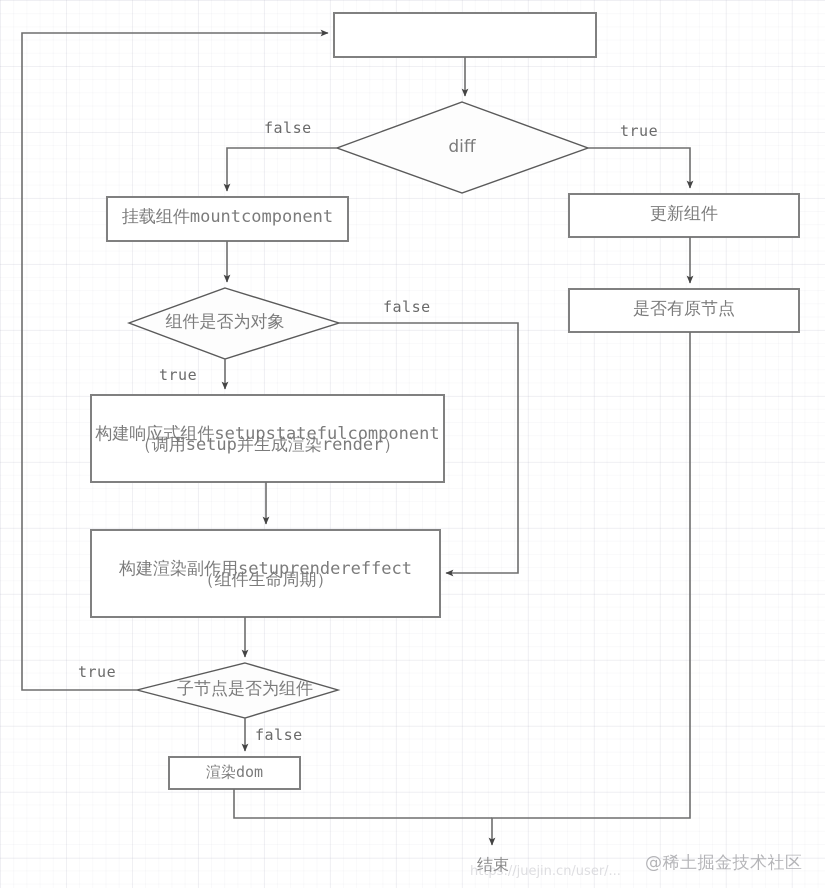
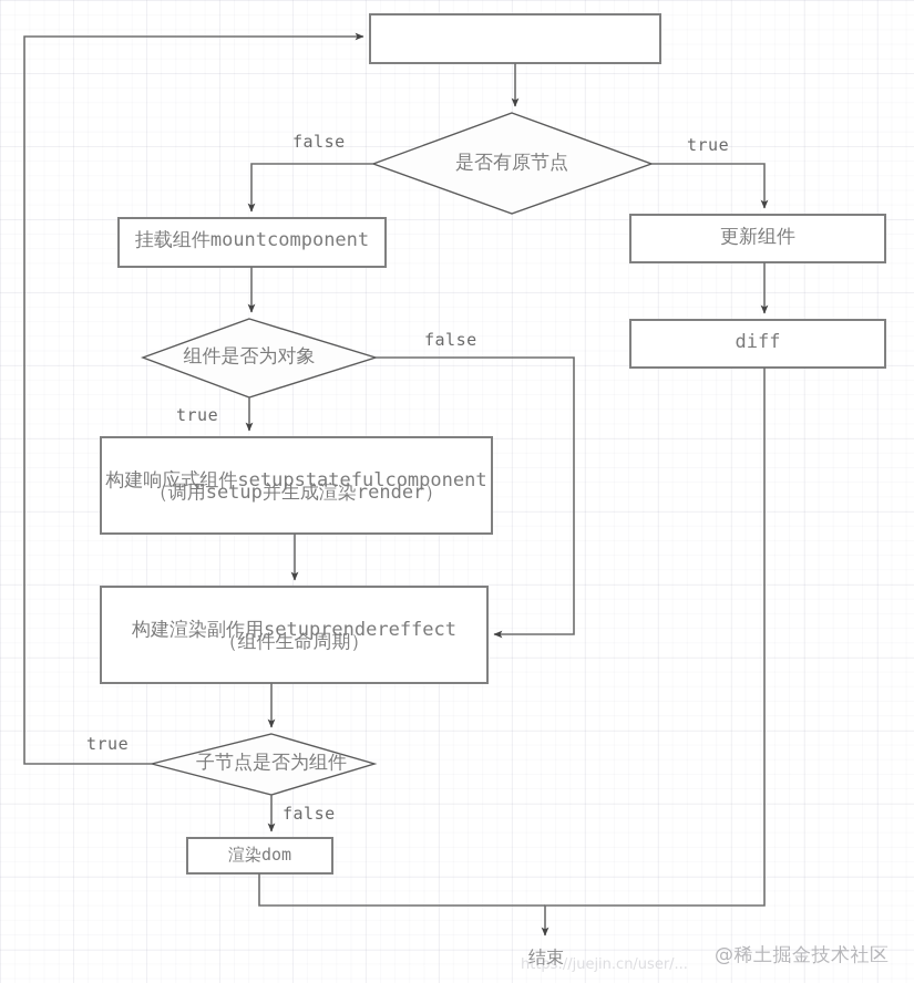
- diff
+ 是否有原节点
  挂载组件mountcomponent
  更新组件
- 是否有原节点
+ diff
  组件是否为对象
  构建响应式组件setupstatefulcomponent
  （调用setup并生成渲染render）
  构建渲染副作用setuprendereffect
  （组件生命周期）
  子节点是否为组件
  渲染dom
  结束
  false
  true
  false
  true
  true
  false
  @稀土掘金技术社区
  https://juejin.cn/user/...
